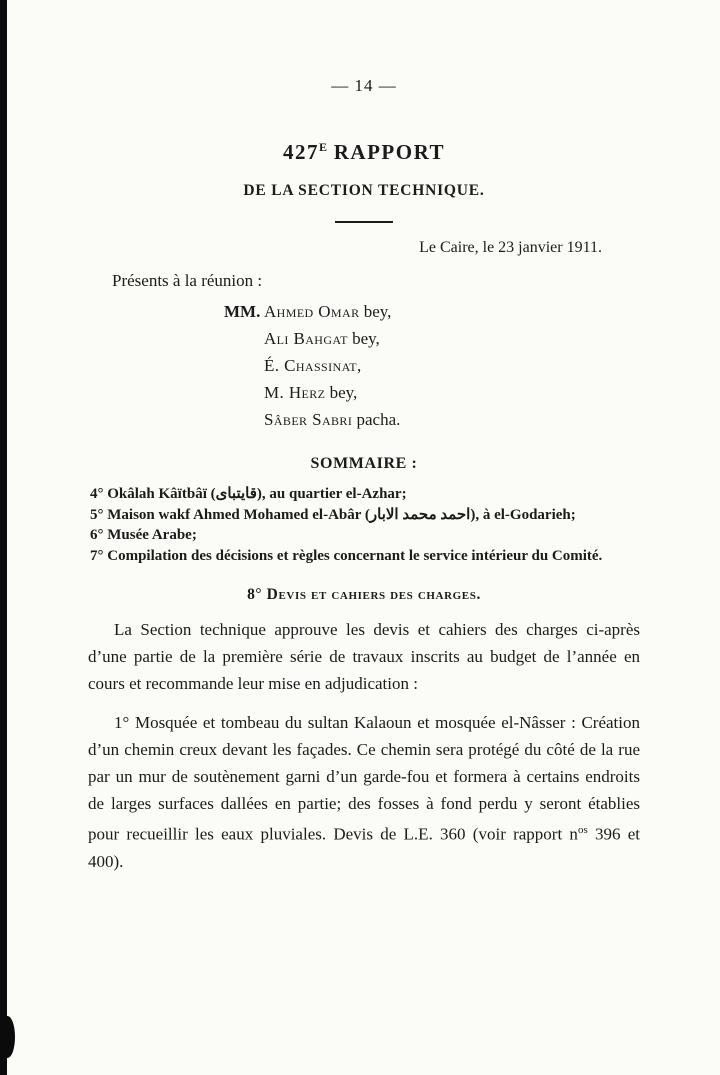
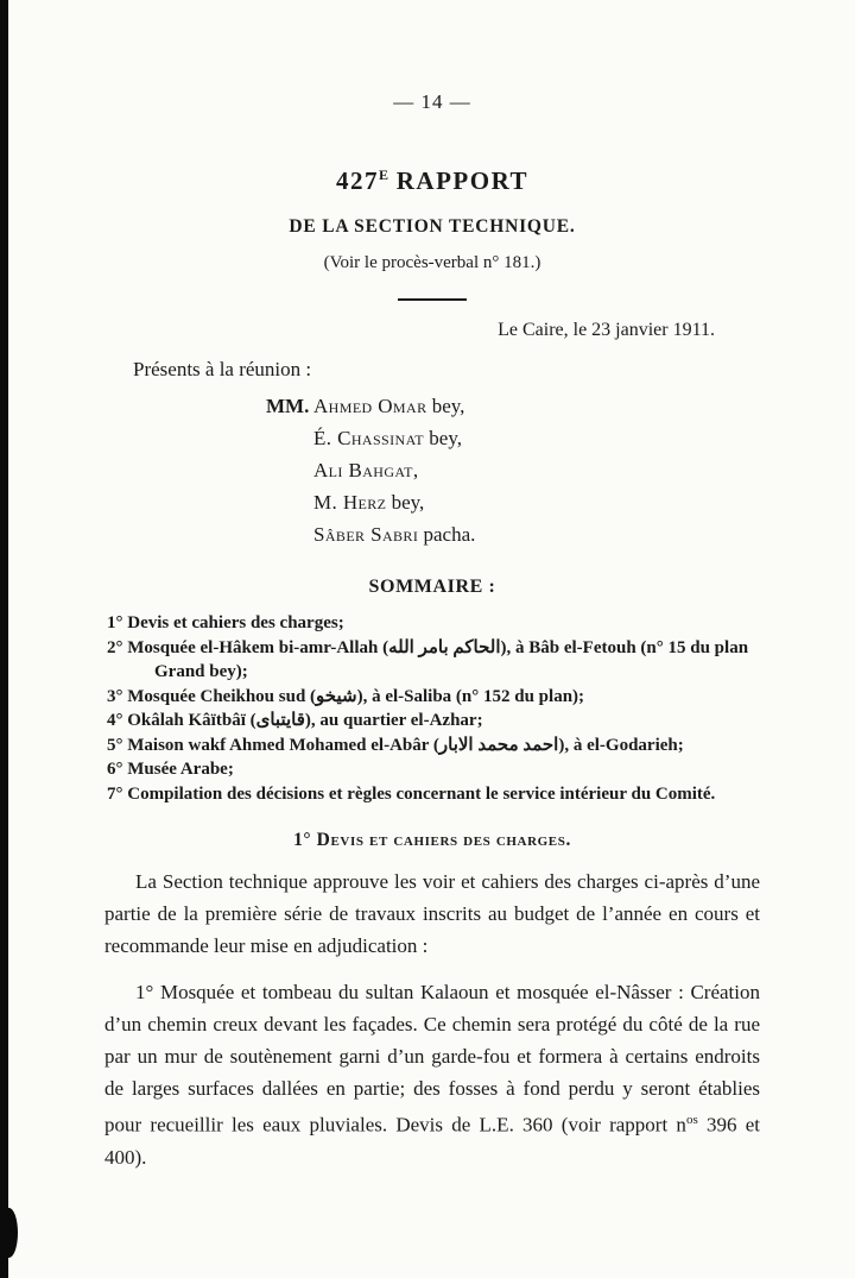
  — 14 —
  427E RAPPORT
  DE LA SECTION TECHNIQUE.
+ (Voir le procès-verbal n° 181.)
  Le Caire, le 23 janvier 1911.
  Présents à la réunion :
  MM. Ahmed Omar bey,
- Ali Bahgat bey,
+ É. Chassinat bey,
- É. Chassinat,
+ Ali Bahgat,
  M. Herz bey,
  Sâber Sabri pacha.
  SOMMAIRE :
+ 1° Devis et cahiers des charges;
+ 2° Mosquée el-Hâkem bi-amr-Allah (الحاكم بامر الله), à Bâb el-Fetouh (n° 15 du plan Grand bey);
+ 3° Mosquée Cheikhou sud (شيخو), à el-Saliba (n° 152 du plan);
  4° Okâlah Kâïtbâï (قايتباى), au quartier el-Azhar;
  5° Maison wakf Ahmed Mohamed el-Abâr (احمد محمد الابار), à el-Godarieh;
  6° Musée Arabe;
  7° Compilation des décisions et règles concernant le service intérieur du Comité.
- 8° Devis et cahiers des charges.
+ 1° Devis et cahiers des charges.
- La Section technique approuve les devis et cahiers des charges ci-après d’une partie de la première série de travaux inscrits au budget de l’année en cours et recommande leur mise en adjudication :
+ La Section technique approuve les voir et cahiers des charges ci-après d’une partie de la première série de travaux inscrits au budget de l’année en cours et recommande leur mise en adjudication :
  1° Mosquée et tombeau du sultan Kalaoun et mosquée el-Nâsser : Créa­tion d’un chemin creux devant les façades. Ce chemin sera protégé du côté de la rue par un mur de soutènement garni d’un garde-fou et formera à certains endroits de larges surfaces dallées en partie; des fosses à fond perdu y seront établies pour recueillir les eaux pluviales. Devis de L.E. 360 (voir rapport nos 396 et 400).
